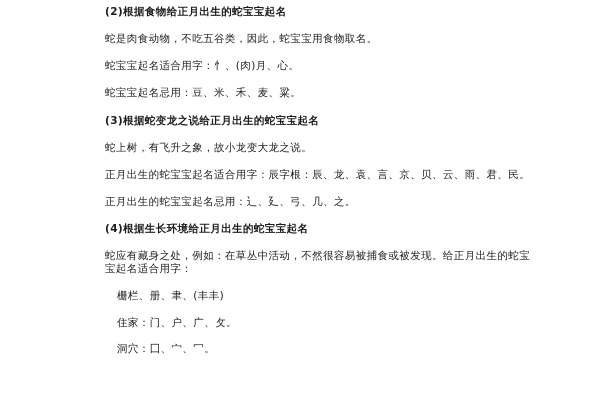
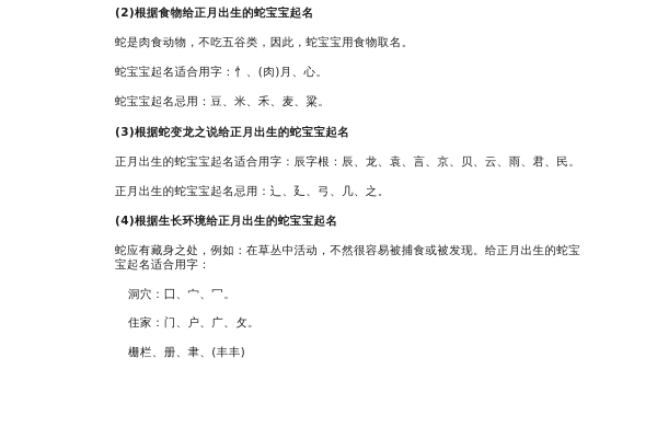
  (2)根据食物给正月出生的蛇宝宝起名
  蛇是肉食动物，不吃五谷类，因此，蛇宝宝用食物取名。
  蛇宝宝起名适合用字：忄、(肉)月、心。
  蛇宝宝起名忌用：豆、米、禾、麦、粱。
  (3)根据蛇变龙之说给正月出生的蛇宝宝起名
- 蛇上树，有飞升之象，故小龙变大龙之说。
  正月出生的蛇宝宝起名适合用字：辰字根：辰、龙、袁、言、京、贝、云、雨、君、民。
  正月出生的蛇宝宝起名忌用：辶、廴、弓、几、之。
  (4)根据生长环境给正月出生的蛇宝宝起名
  蛇应有藏身之处，例如：在草丛中活动，不然很容易被捕食或被发现。给正月出生的蛇宝宝起名适合用字：
- 栅栏、册、聿、(丰丰)
+ 洞穴：囗、宀、冖。
  住家：门、户、广、攵。
- 洞穴：囗、宀、冖。
+ 栅栏、册、聿、(丰丰)
